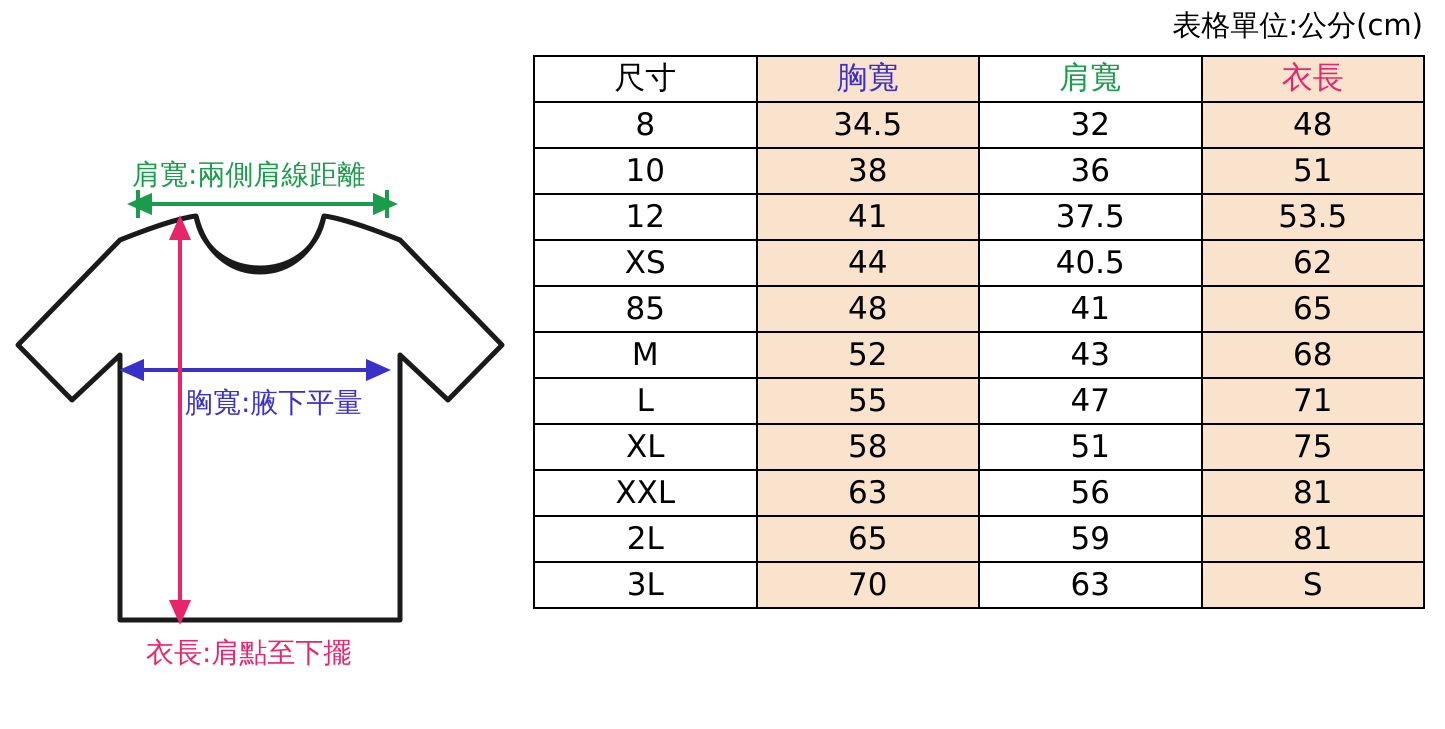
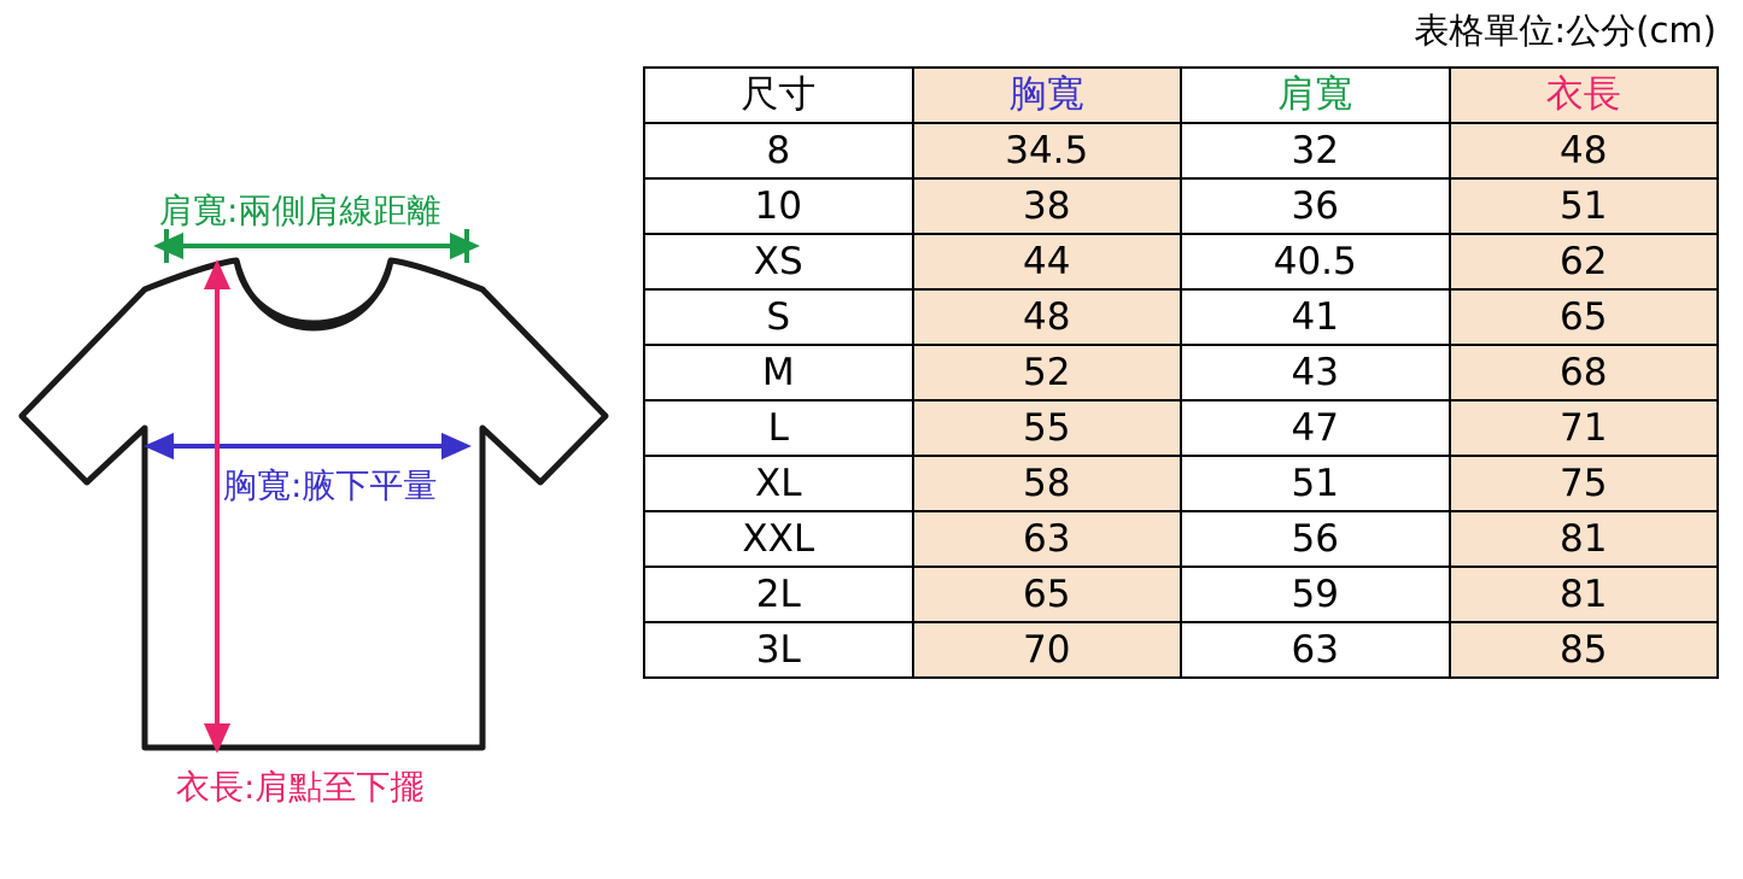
  肩寬:兩側肩線距離
  胸寬:腋下平量
  衣長:肩點至下擺
  表格單位:公分(cm)
  尺寸	胸寬	肩寬	衣長
  8	34.5	32	48
  10	38	36	51
- 12	41	37.5	53.5
  XS	44	40.5	62
- 85	48	41	65
+ S	48	41	65
  M	52	43	68
  L	55	47	71
  XL	58	51	75
  XXL	63	56	81
  2L	65	59	81
- 3L	70	63	S
+ 3L	70	63	85
